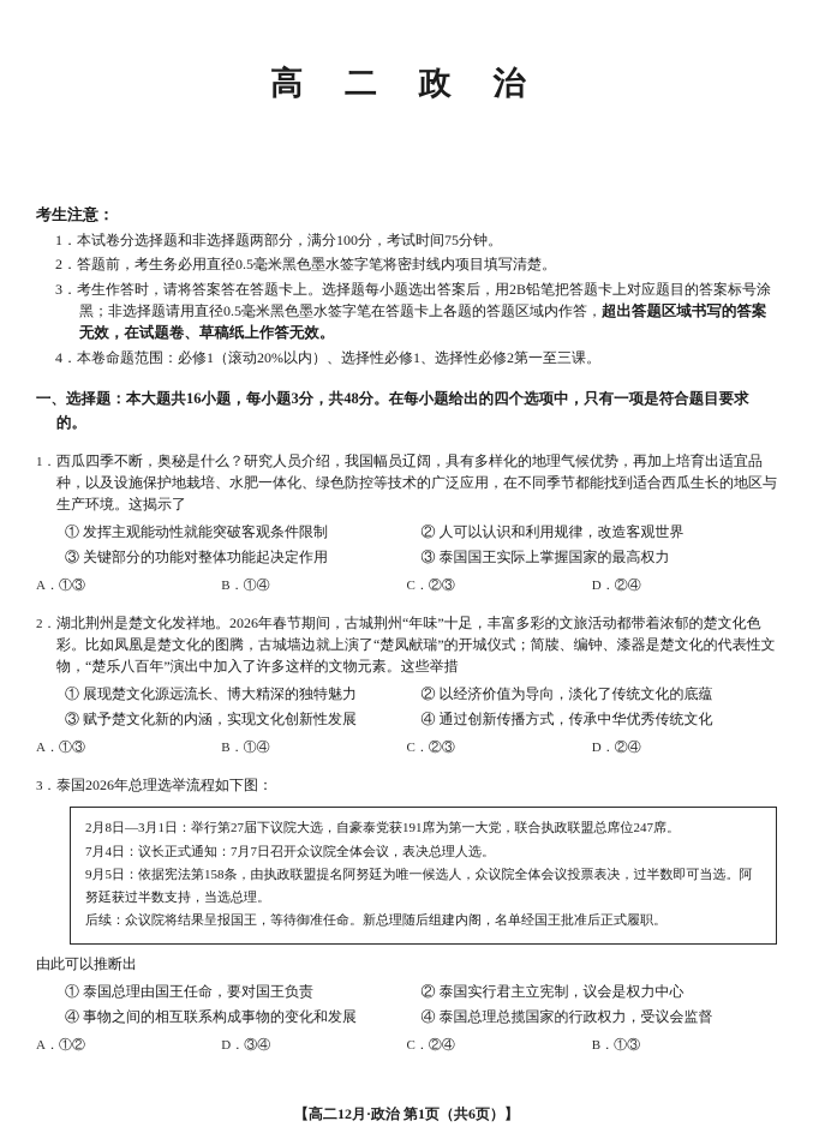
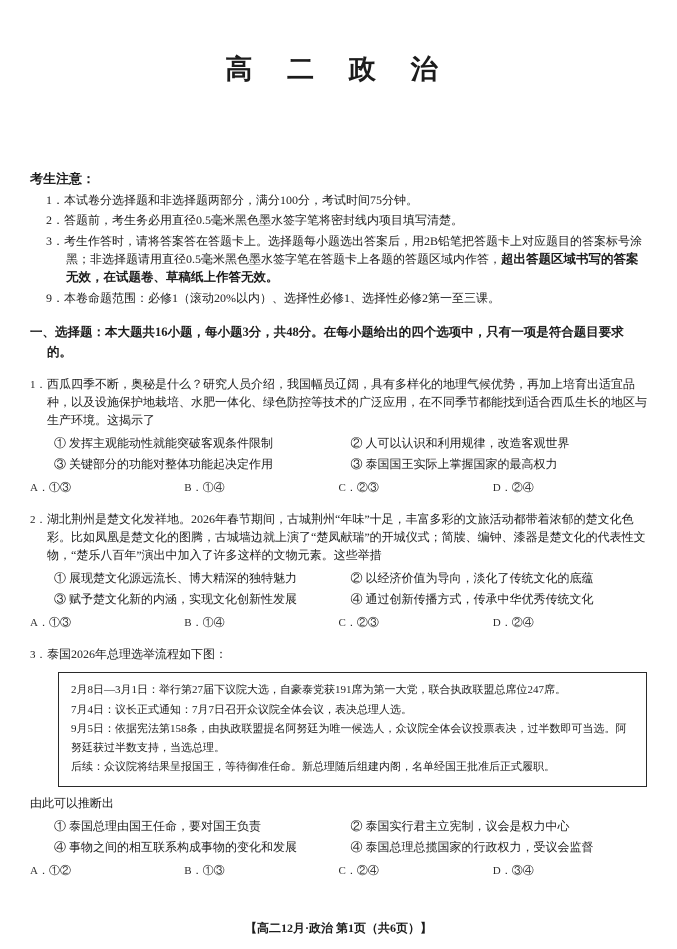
  高 二 政 治
  考生注意：
  1．本试卷分选择题和非选择题两部分，满分100分，考试时间75分钟。
  2．答题前，考生务必用直径0.5毫米黑色墨水签字笔将密封线内项目填写清楚。
  3．考生作答时，请将答案答在答题卡上。选择题每小题选出答案后，用2B铅笔把答题卡上对应题目的答案标号涂黑；非选择题请用直径0.5毫米黑色墨水签字笔在答题卡上各题的答题区域内作答，超出答题区域书写的答案无效，在试题卷、草稿纸上作答无效。
- 4．本卷命题范围：必修1（滚动20%以内）、选择性必修1、选择性必修2第一至三课。
+ 9．本卷命题范围：必修1（滚动20%以内）、选择性必修1、选择性必修2第一至三课。
  一、选择题：本大题共16小题，每小题3分，共48分。在每小题给出的四个选项中，只有一项是符合题目要求的。
  1．西瓜四季不断，奥秘是什么？研究人员介绍，我国幅员辽阔，具有多样化的地理气候优势，再加上培育出适宜品种，以及设施保护地栽培、水肥一体化、绿色防控等技术的广泛应用，在不同季节都能找到适合西瓜生长的地区与生产环境。这揭示了
  ① 发挥主观能动性就能突破客观条件限制
  ② 人可以认识和利用规律，改造客观世界
  ③ 关键部分的功能对整体功能起决定作用
  ③ 泰国国王实际上掌握国家的最高权力
  A．①③
  B．①④
  C．②③
  D．②④
  2．湖北荆州是楚文化发祥地。2026年春节期间，古城荆州“年味”十足，丰富多彩的文旅活动都带着浓郁的楚文化色彩。比如凤凰是楚文化的图腾，古城墙边就上演了“楚凤献瑞”的开城仪式；简牍、编钟、漆器是楚文化的代表性文物，“楚乐八百年”演出中加入了许多这样的文物元素。这些举措
  ① 展现楚文化源远流长、博大精深的独特魅力
  ② 以经济价值为导向，淡化了传统文化的底蕴
  ③ 赋予楚文化新的内涵，实现文化创新性发展
  ④ 通过创新传播方式，传承中华优秀传统文化
  A．①③
  B．①④
  C．②③
  D．②④
  3．泰国2026年总理选举流程如下图：
  2月8日—3月1日：举行第27届下议院大选，自豪泰党获191席为第一大党，联合执政联盟总席位247席。
  7月4日：议长正式通知：7月7日召开众议院全体会议，表决总理人选。
  9月5日：依据宪法第158条，由执政联盟提名阿努廷为唯一候选人，众议院全体会议投票表决，过半数即可当选。阿努廷获过半数支持，当选总理。
  后续：众议院将结果呈报国王，等待御准任命。新总理随后组建内阁，名单经国王批准后正式履职。
  由此可以推断出
  ① 泰国总理由国王任命，要对国王负责
  ② 泰国实行君主立宪制，议会是权力中心
  ④ 事物之间的相互联系构成事物的变化和发展
  ④ 泰国总理总揽国家的行政权力，受议会监督
  A．①②
- D．③④
+ B．①③
  C．②④
- B．①③
+ D．③④
  【高二12月·政治 第1页（共6页）】
